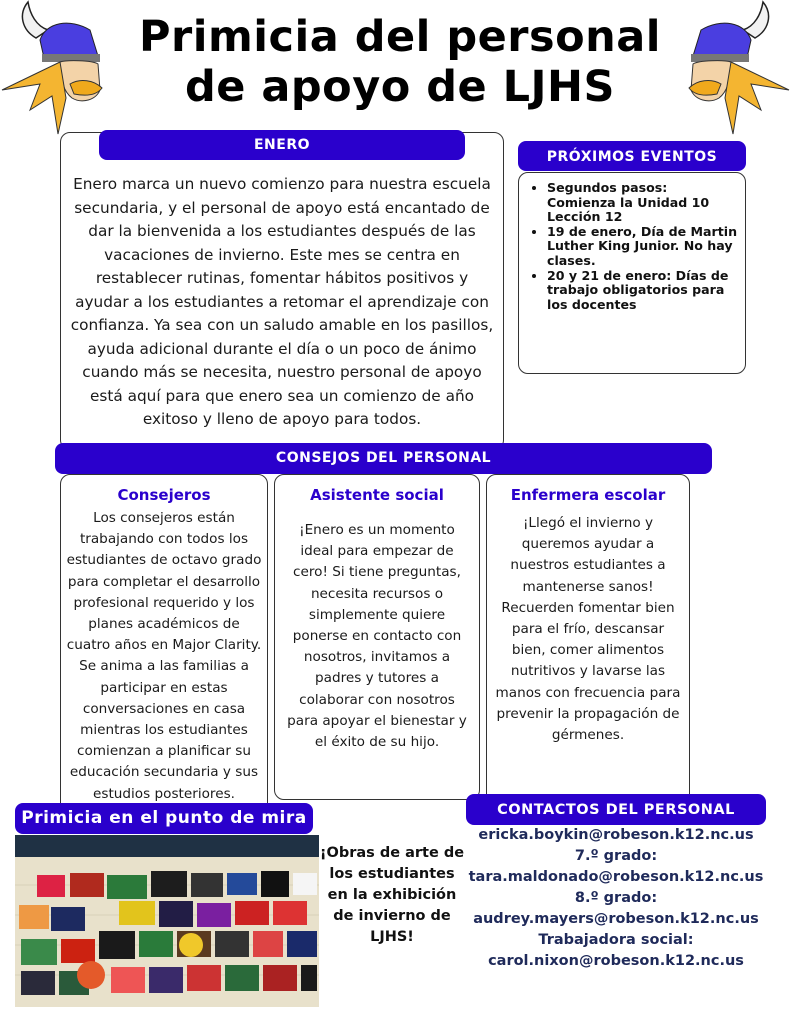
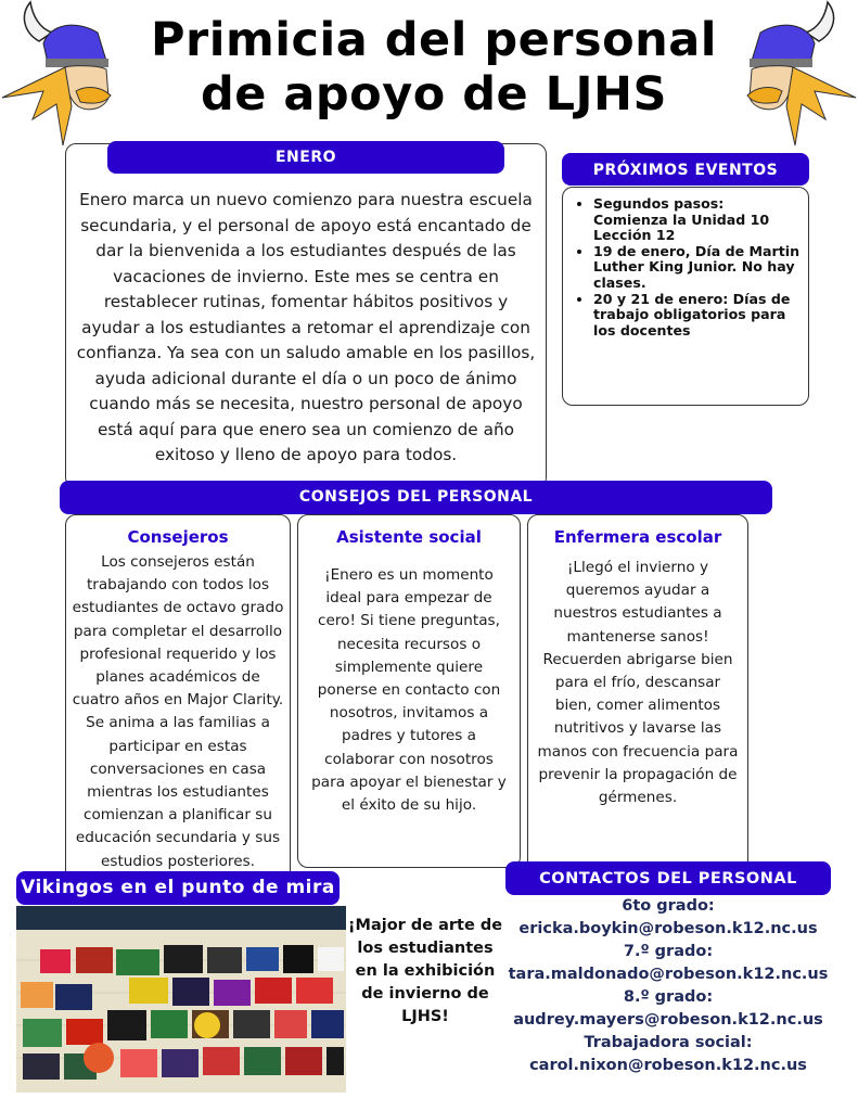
  Primicia del personal
  de apoyo de LJHS
  ENERO
  Enero marca un nuevo comienzo para nuestra escuela secundaria, y el personal de apoyo está encantado de dar la bienvenida a los estudiantes después de las vacaciones de invierno. Este mes se centra en restablecer rutinas, fomentar hábitos positivos y ayudar a los estudiantes a retomar el aprendizaje con confianza. Ya sea con un saludo amable en los pasillos, ayuda adicional durante el día o un poco de ánimo cuando más se necesita, nuestro personal de apoyo está aquí para que enero sea un comienzo de año exitoso y lleno de apoyo para todos.
  PRÓXIMOS EVENTOS
  Segundos pasos: Comienza la Unidad 10 Lección 12
  19 de enero, Día de Martin Luther King Junior. No hay clases.
  20 y 21 de enero: Días de trabajo obligatorios para los docentes
  CONSEJOS DEL PERSONAL
  Consejeros
  Los consejeros están trabajando con todos los estudiantes de octavo grado para completar el desarrollo profesional requerido y los planes académicos de cuatro años en Major Clarity. Se anima a las familias a participar en estas conversaciones en casa mientras los estudiantes comienzan a planificar su educación secundaria y sus estudios posteriores.
  Asistente social
  ¡Enero es un momento ideal para empezar de cero! Si tiene preguntas, necesita recursos o simplemente quiere ponerse en contacto con nosotros, invitamos a padres y tutores a colaborar con nosotros para apoyar el bienestar y el éxito de su hijo.
  Enfermera escolar
- ¡Llegó el invierno y queremos ayudar a nuestros estudiantes a mantenerse sanos! Recuerden fomentar bien para el frío, descansar bien, comer alimentos nutritivos y lavarse las manos con frecuencia para prevenir la propagación de gérmenes.
+ ¡Llegó el invierno y queremos ayudar a nuestros estudiantes a mantenerse sanos! Recuerden abrigarse bien para el frío, descansar bien, comer alimentos nutritivos y lavarse las manos con frecuencia para prevenir la propagación de gérmenes.
- Primicia en el punto de mira
+ Vikingos en el punto de mira
- ¡Obras de arte de los estudiantes en la exhibición de invierno de LJHS!
+ ¡Major de arte de los estudiantes en la exhibición de invierno de LJHS!
  CONTACTOS DEL PERSONAL
+ 6to grado:
  ericka.boykin@robeson.k12.nc.us
  7.º grado:
  tara.maldonado@robeson.k12.nc.us
  8.º grado:
  audrey.mayers@robeson.k12.nc.us
  Trabajadora social:
  carol.nixon@robeson.k12.nc.us
